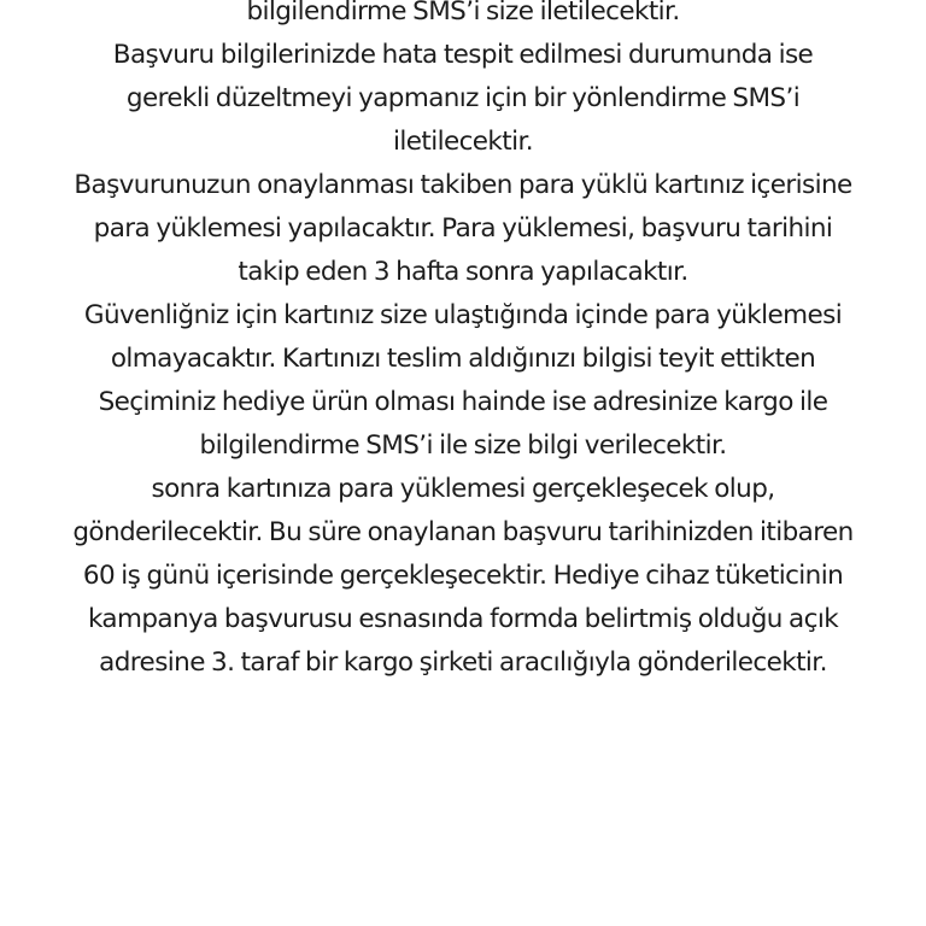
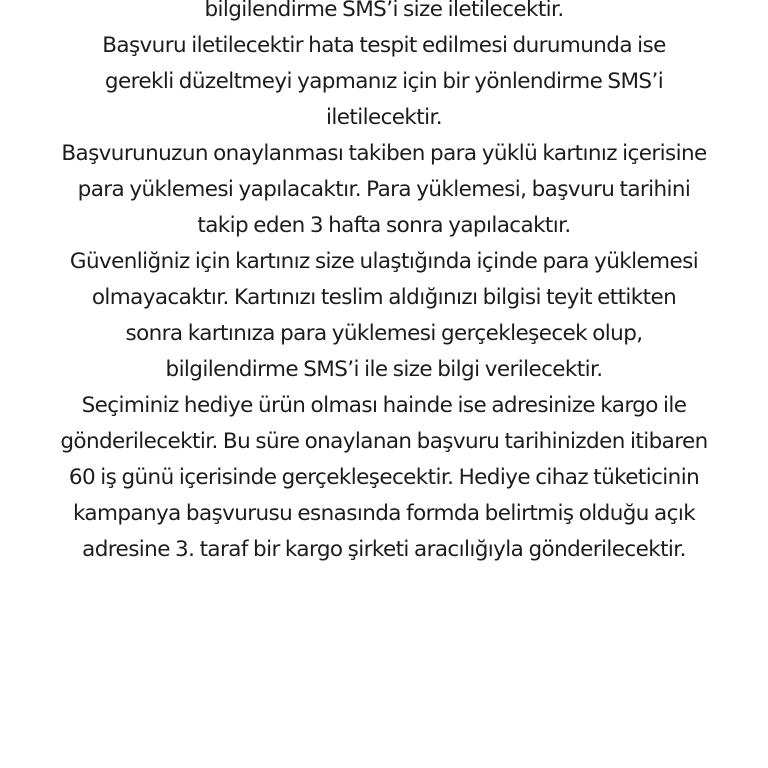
  bilgilendirme SMS’i size iletilecektir.
- Başvuru bilgilerinizde hata tespit edilmesi durumunda ise
+ Başvuru iletilecektir hata tespit edilmesi durumunda ise
  gerekli düzeltmeyi yapmanız için bir yönlendirme SMS’i
  iletilecektir.
  Başvurunuzun onaylanması takiben para yüklü kartınız içerisine
  para yüklemesi yapılacaktır. Para yüklemesi, başvuru tarihini
  takip eden 3 hafta sonra yapılacaktır.
  Güvenliğniz için kartınız size ulaştığında içinde para yüklemesi
  olmayacaktır. Kartınızı teslim aldığınızı bilgisi teyit ettikten
- Seçiminiz hediye ürün olması hainde ise adresinize kargo ile
+ sonra kartınıza para yüklemesi gerçekleşecek olup,
  bilgilendirme SMS’i ile size bilgi verilecektir.
- sonra kartınıza para yüklemesi gerçekleşecek olup,
+ Seçiminiz hediye ürün olması hainde ise adresinize kargo ile
  gönderilecektir. Bu süre onaylanan başvuru tarihinizden itibaren
  60 iş günü içerisinde gerçekleşecektir. Hediye cihaz tüketicinin
  kampanya başvurusu esnasında formda belirtmiş olduğu açık
  adresine 3. taraf bir kargo şirketi aracılığıyla gönderilecektir.
